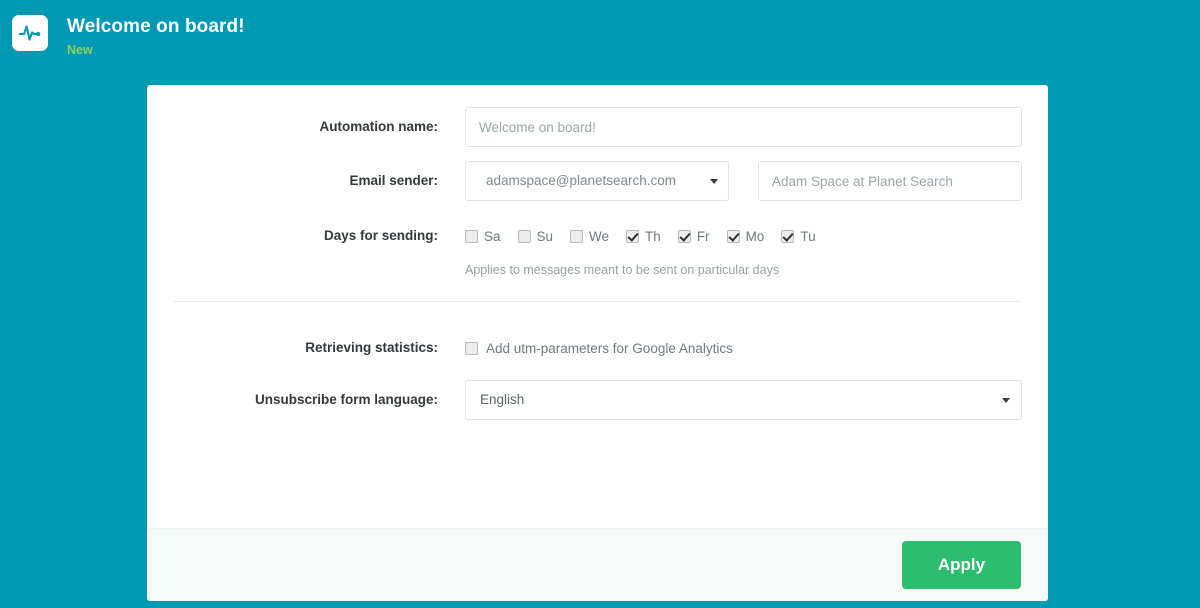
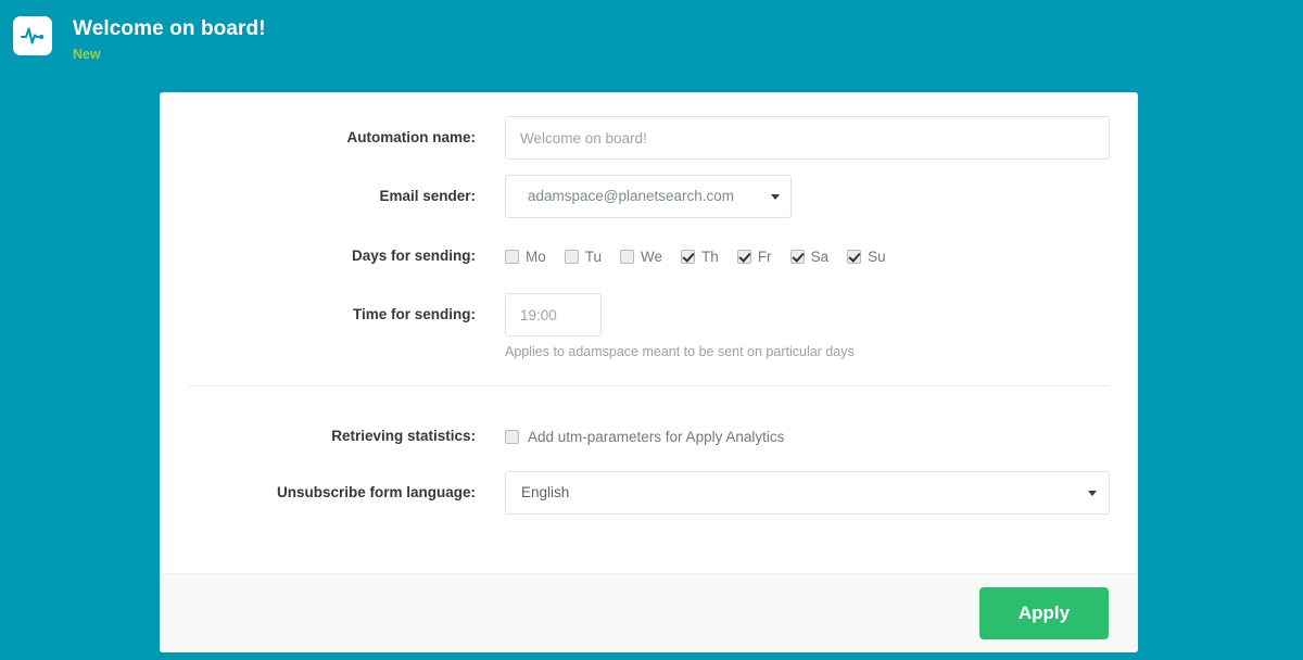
  Welcome on board!
  New
  Automation name:
  Welcome on board!
  Email sender:
  adamspace@planetsearch.com
- Adam Space at Planet Search
  Days for sending:
- Sa
+ Mo
- Su
+ Tu
  We
  Th
  Fr
- Mo
+ Sa
- Tu
+ Su
+ Time for sending:
+ 19:00
- Applies to messages meant to be sent on particular days
+ Applies to adamspace meant to be sent on particular days
  Retrieving statistics:
- Add utm-parameters for Google Analytics
+ Add utm-parameters for Apply Analytics
  Unsubscribe form language:
  English
  Apply
